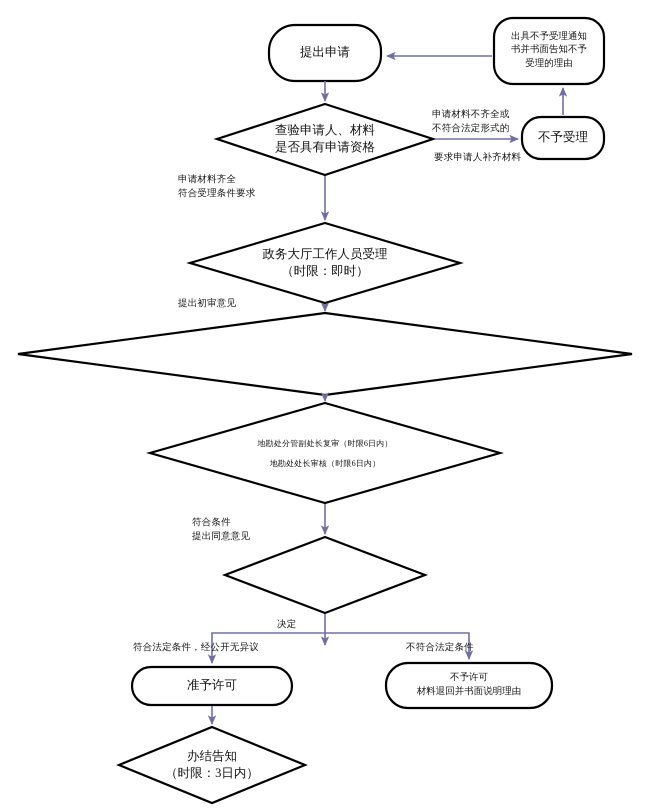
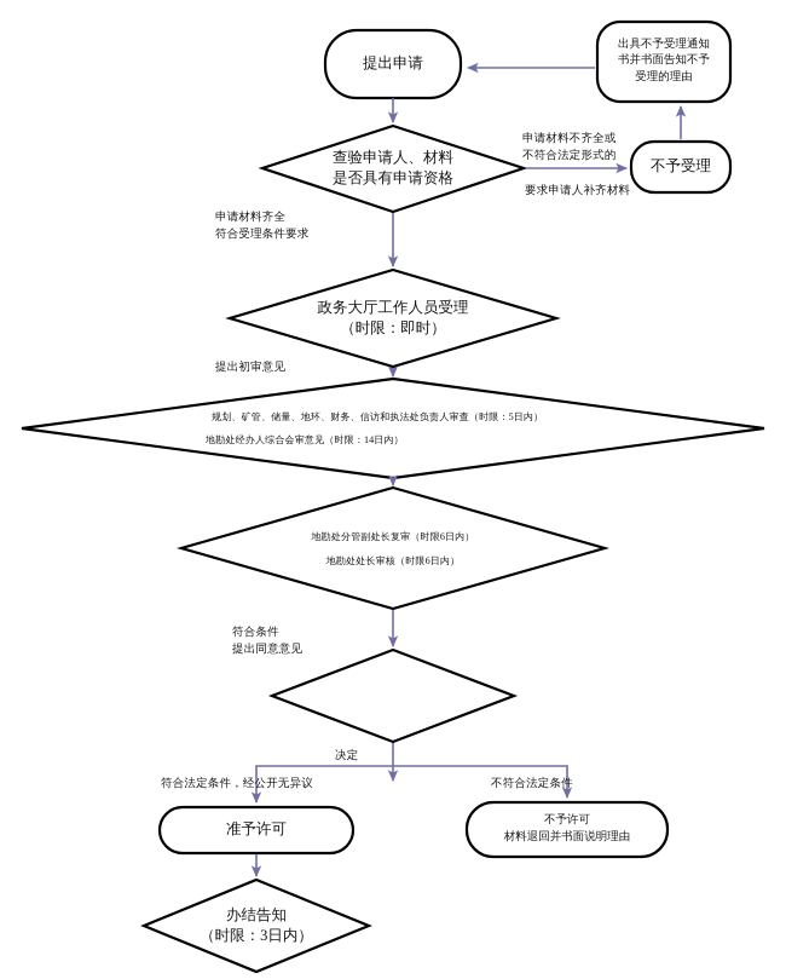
  提出申请
  出具不予受理通知
  书并书面告知不予
  受理的理由
  查验申请人、材料
  是否具有申请资格
  不予受理
  政务大厅工作人员受理
  （时限：即时）
+ 规划、矿管、储量、地环、财务、信访和执法处负责人审查（时限：5日内）
+ 地勘处经办人综合会审意见（时限：14日内）
  地勘处分管副处长复审（时限6日内）
  地勘处处长审核（时限6日内）
  准予许可
  不予许可
  材料退回并书面说明理由
  办结告知
  （时限：3日内）
  申请材料齐全
  符合受理条件要求
  申请材料不齐全或
  不符合法定形式的
  要求申请人补齐材料
  提出初审意见
  符合条件
  提出同意意见
  决定
  符合法定条件，经公开无异议
  不符合法定条件
